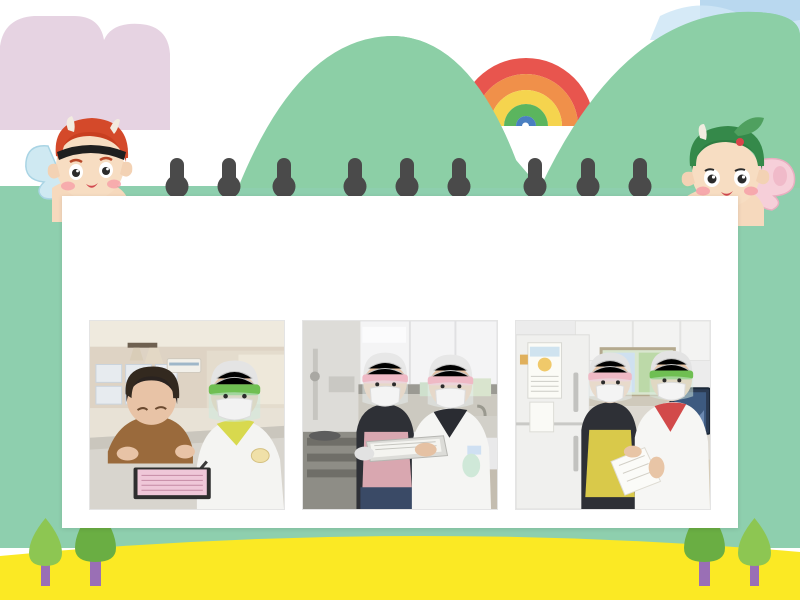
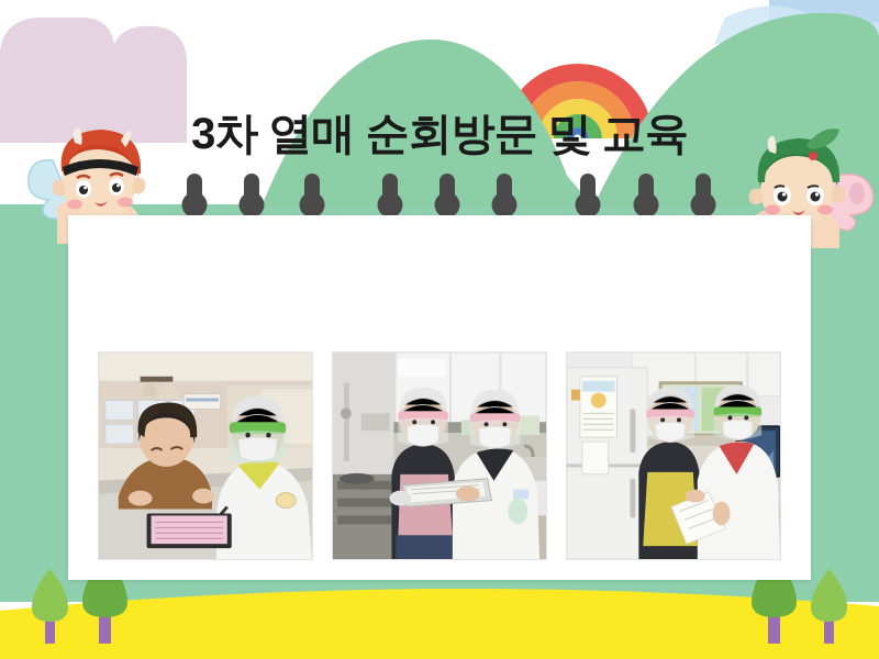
+ 3차 열매 순회방문 및 교육
